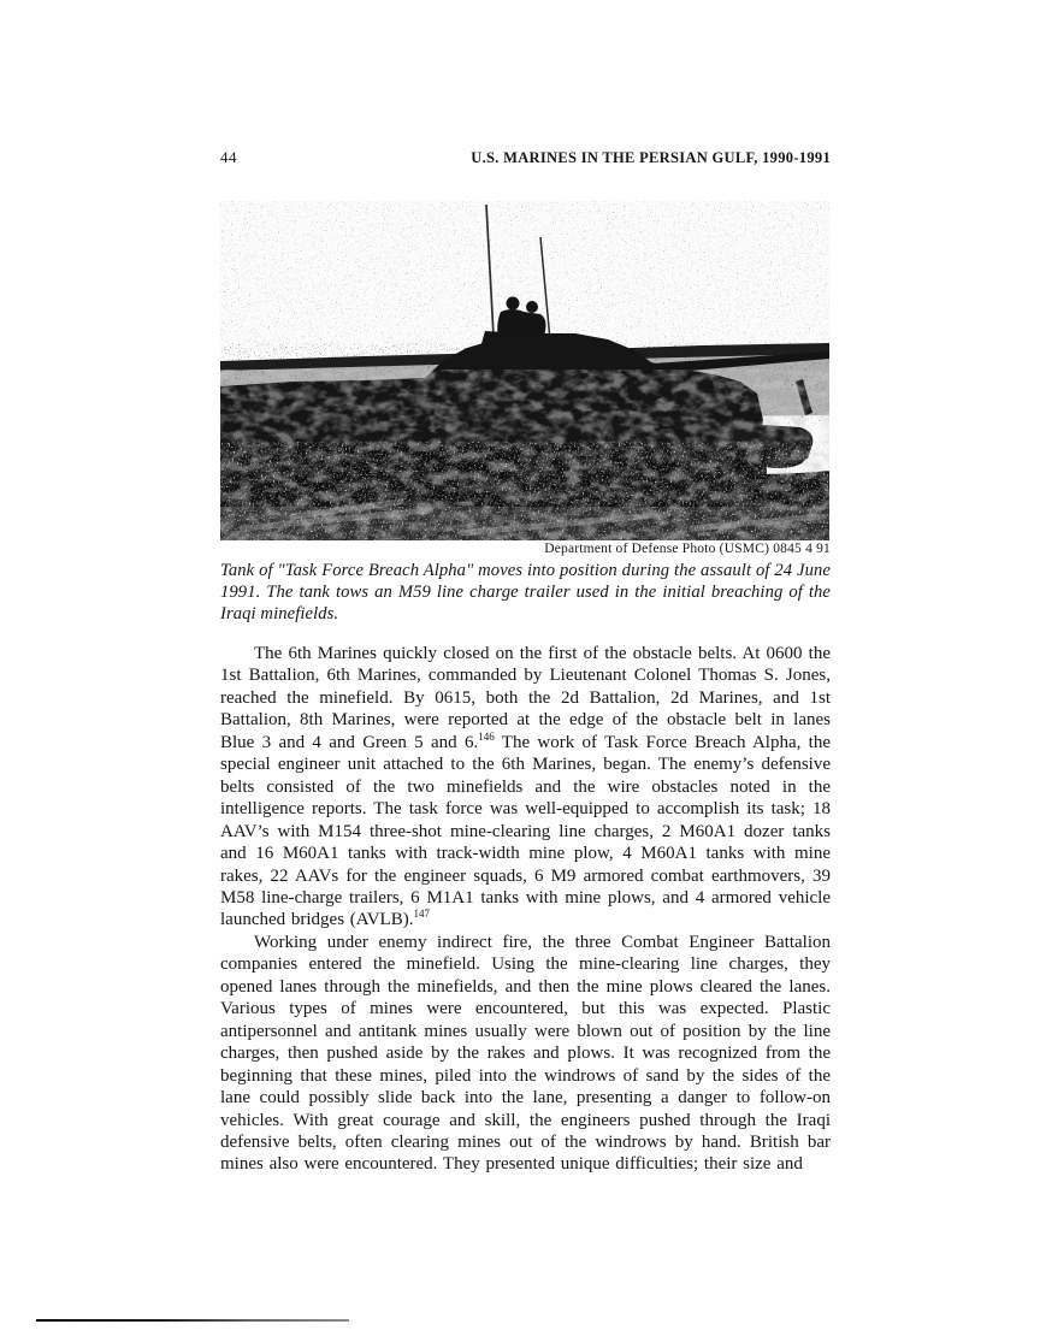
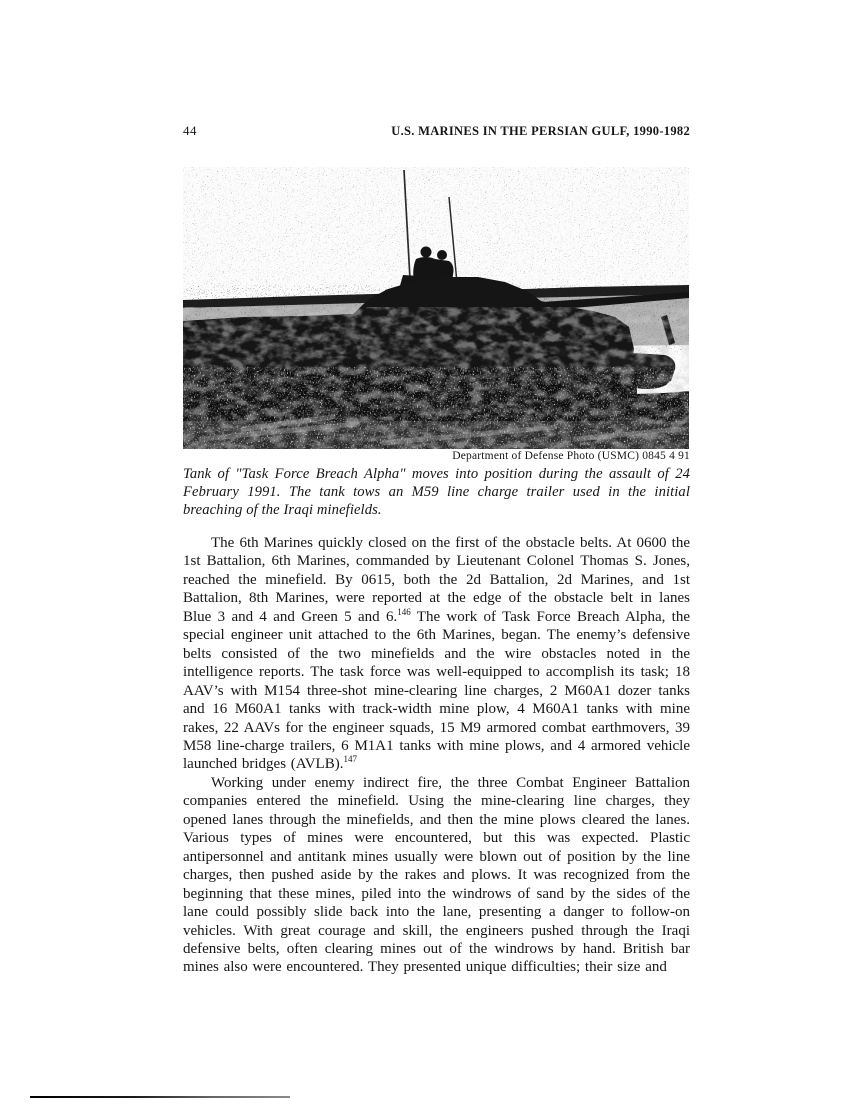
  44
- U.S. MARINES IN THE PERSIAN GULF, 1990-1991
+ U.S. MARINES IN THE PERSIAN GULF, 1990-1982
  Department of Defense Photo (USMC) 0845 4 91
- Tank of "Task Force Breach Alpha" moves into position during the assault of 24 June 1991. The tank tows an M59 line charge trailer used in the initial breaching of the Iraqi minefields.
+ Tank of "Task Force Breach Alpha" moves into position during the assault of 24 February 1991. The tank tows an M59 line charge trailer used in the initial breaching of the Iraqi minefields.
- The 6th Marines quickly closed on the first of the obstacle belts. At 0600 the 1st Battalion, 6th Marines, commanded by Lieutenant Colonel Thomas S. Jones, reached the minefield. By 0615, both the 2d Battalion, 2d Marines, and 1st Battalion, 8th Marines, were reported at the edge of the obstacle belt in lanes Blue 3 and 4 and Green 5 and 6.146 The work of Task Force Breach Alpha, the special engineer unit attached to the 6th Marines, began. The enemy’s defensive belts consisted of the two minefields and the wire obstacles noted in the intelligence reports. The task force was well-equipped to accomplish its task; 18 AAV’s with M154 three-shot mine-clearing line charges, 2 M60A1 dozer tanks and 16 M60A1 tanks with track-width mine plow, 4 M60A1 tanks with mine rakes, 22 AAVs for the engineer squads, 6 M9 armored combat earthmovers, 39 M58 line-charge trailers, 6 M1A1 tanks with mine plows, and 4 armored vehicle launched bridges (AVLB).147
+ The 6th Marines quickly closed on the first of the obstacle belts. At 0600 the 1st Battalion, 6th Marines, commanded by Lieutenant Colonel Thomas S. Jones, reached the minefield. By 0615, both the 2d Battalion, 2d Marines, and 1st Battalion, 8th Marines, were reported at the edge of the obstacle belt in lanes Blue 3 and 4 and Green 5 and 6.146 The work of Task Force Breach Alpha, the special engineer unit attached to the 6th Marines, began. The enemy’s defensive belts consisted of the two minefields and the wire obstacles noted in the intelligence reports. The task force was well-equipped to accomplish its task; 18 AAV’s with M154 three-shot mine-clearing line charges, 2 M60A1 dozer tanks and 16 M60A1 tanks with track-width mine plow, 4 M60A1 tanks with mine rakes, 22 AAVs for the engineer squads, 15 M9 armored combat earthmovers, 39 M58 line-charge trailers, 6 M1A1 tanks with mine plows, and 4 armored vehicle launched bridges (AVLB).147
  Working under enemy indirect fire, the three Combat Engineer Battalion companies entered the minefield. Using the mine-clearing line charges, they opened lanes through the minefields, and then the mine plows cleared the lanes. Various types of mines were encountered, but this was expected. Plastic antipersonnel and antitank mines usually were blown out of position by the line charges, then pushed aside by the rakes and plows. It was recognized from the beginning that these mines, piled into the windrows of sand by the sides of the lane could possibly slide back into the lane, presenting a danger to follow-on vehicles. With great courage and skill, the engineers pushed through the Iraqi defensive belts, often clearing mines out of the windrows by hand. British bar mines also were encountered. They presented unique difficulties; their size and
